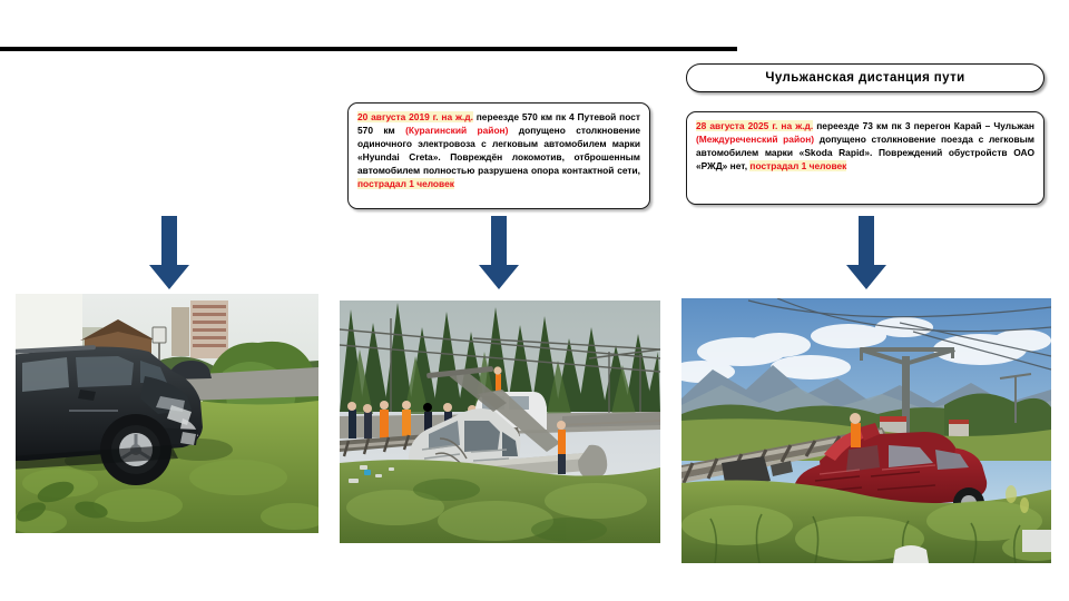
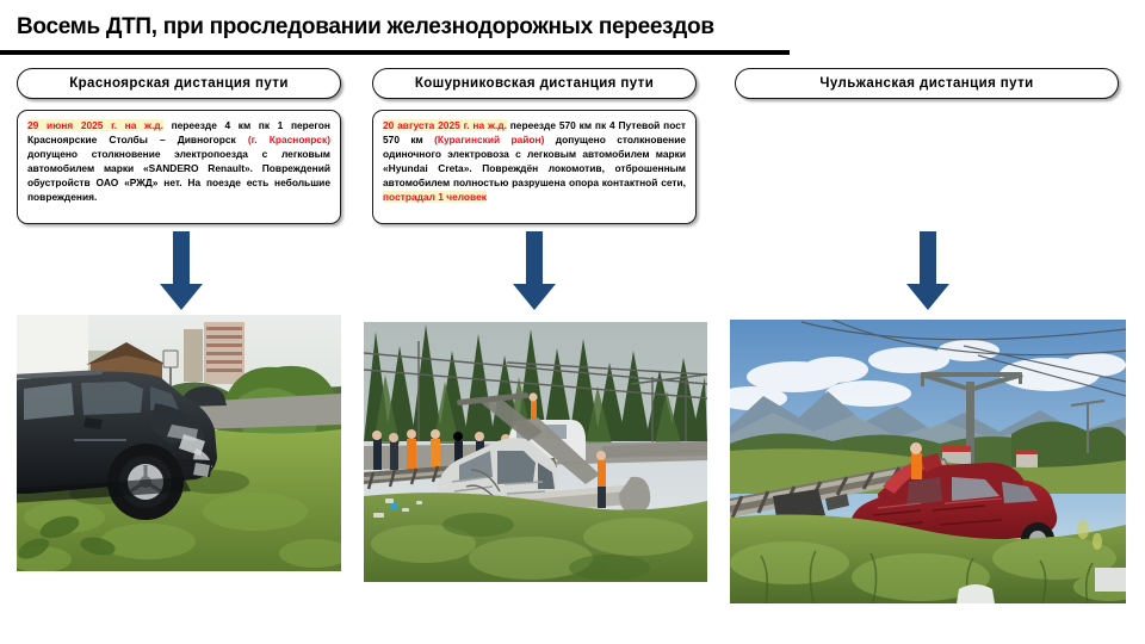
+ Восемь ДТП, при проследовании железнодорожных переездов
+ Красноярская дистанция пути
+ Кошурниковская дистанция пути
  Чульжанская дистанция пути
+ 29 июня 2025 г. на ж.д. переезде 4 км пк 1 перегон Красноярские Столбы – Дивногорск (г. Красноярск) допущено столкновение электропоезда с легковым автомобилем марки «SANDERO Renault». Повреждений обустройств ОАО «РЖД» нет. На поезде есть небольшие повреждения.
- 20 августа 2019 г. на ж.д. переезде 570 км пк 4 Путевой пост 570 км (Курагинский район) допущено столкновение одиночного электровоза с легковым автомобилем марки «Hyundai Creta». Повреждён локомотив, отброшенным автомобилем полностью разрушена опора контактной сети, пострадал 1 человек
+ 20 августа 2025 г. на ж.д. переезде 570 км пк 4 Путевой пост 570 км (Курагинский район) допущено столкновение одиночного электровоза с легковым автомобилем марки «Hyundai Creta». Повреждён локомотив, отброшенным автомобилем полностью разрушена опора контактной сети, пострадал 1 человек
- 28 августа 2025 г. на ж.д. переезде 73 км пк 3 перегон Карай – Чульжан (Междуреченский район) допущено столкновение поезда с легковым автомобилем марки «Skoda Rapid». Повреждений обустройств ОАО «РЖД» нет, пострадал 1 человек
